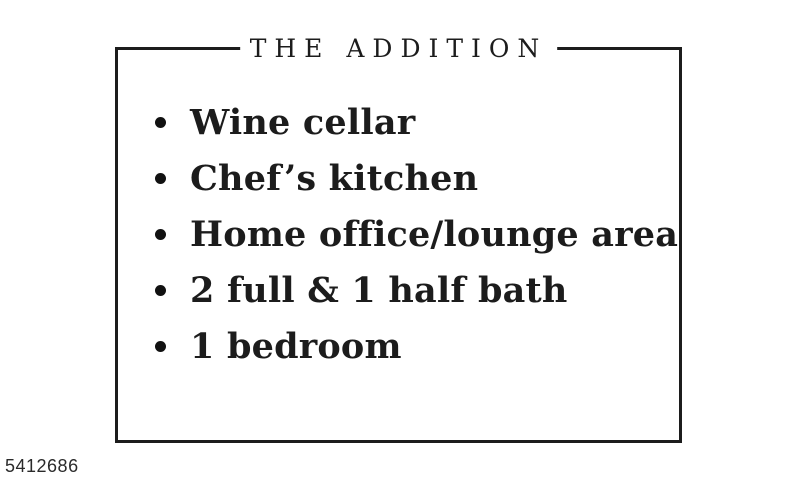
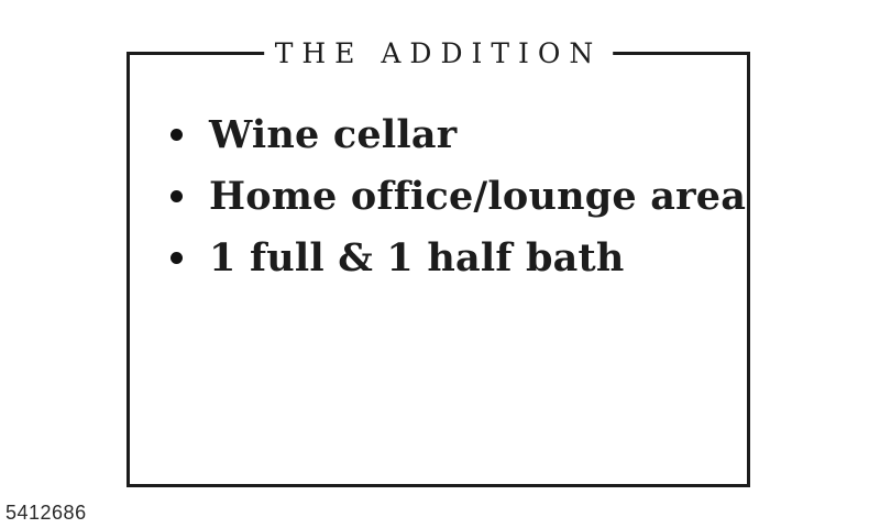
  THE ADDITION
  Wine cellar
- Chef’s kitchen
  Home office/lounge area
- 2 full & 1 half bath
+ 1 full & 1 half bath
- 1 bedroom
  5412686
